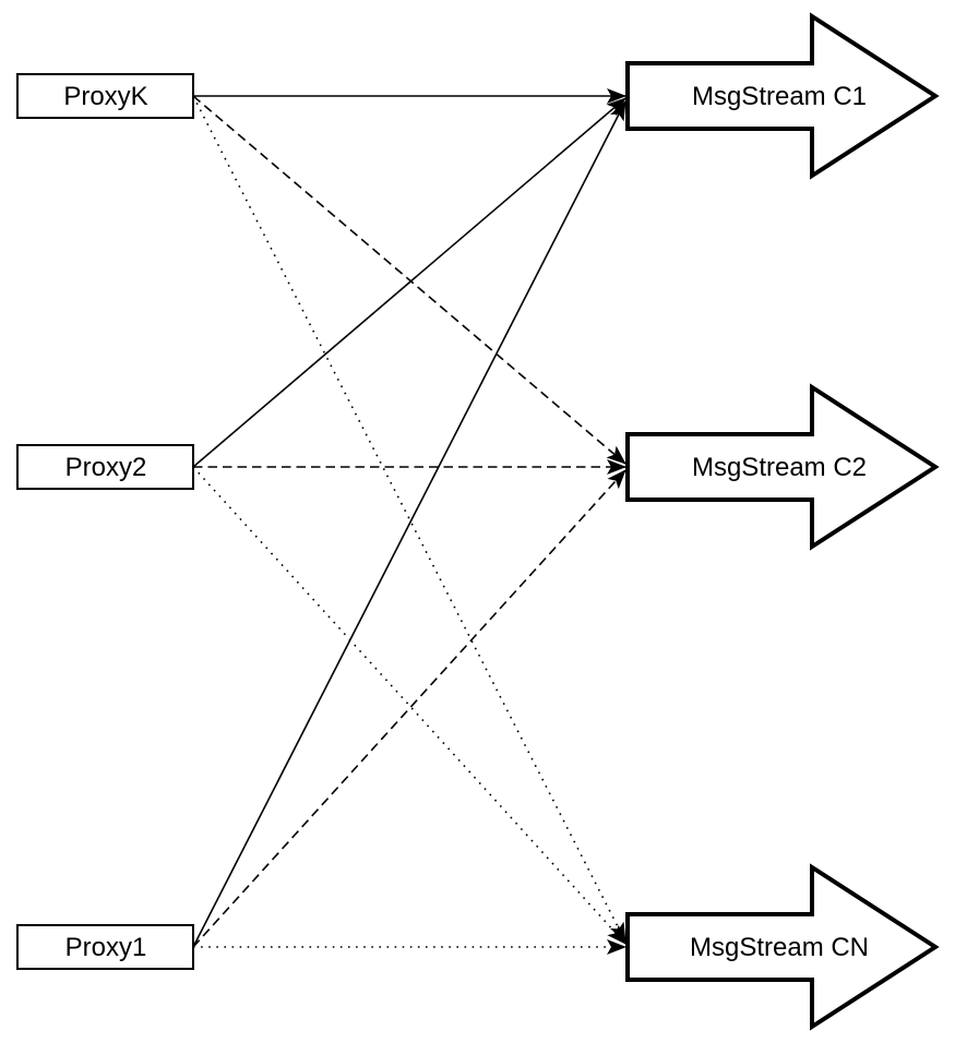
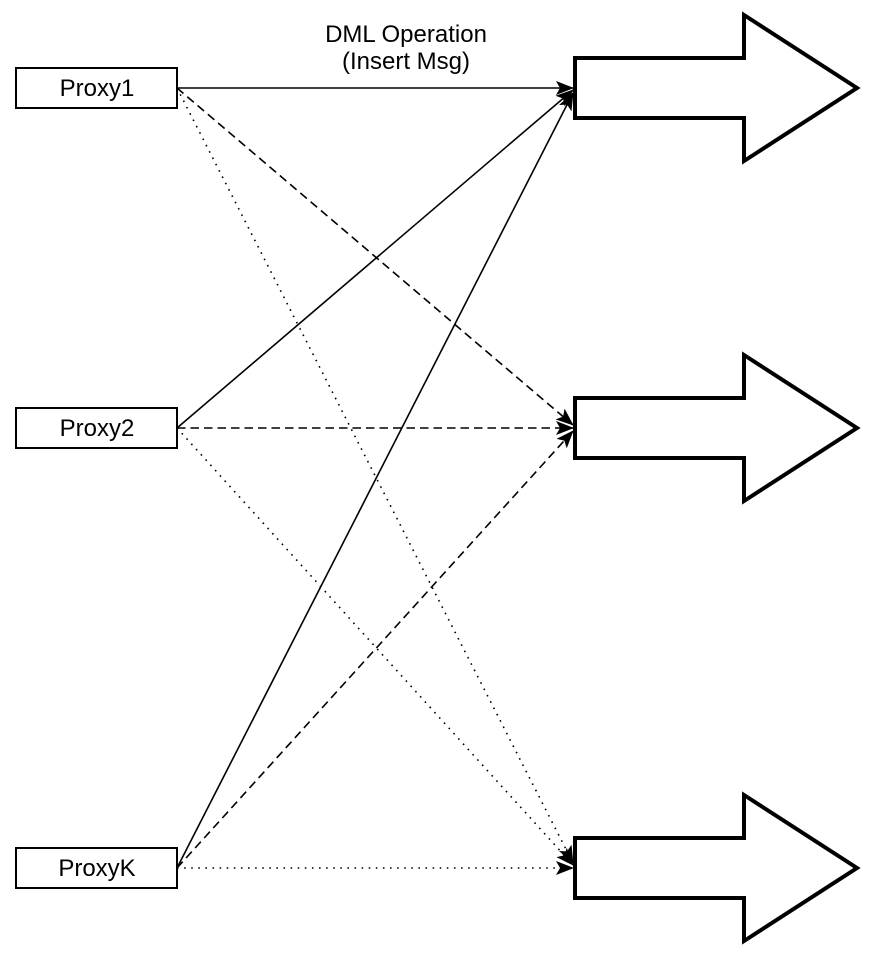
+ DML Operation
+ (Insert Msg)
- ProxyK
+ Proxy1
  Proxy2
- Proxy1
+ ProxyK
- MsgStream C1
- MsgStream C2
- MsgStream CN
